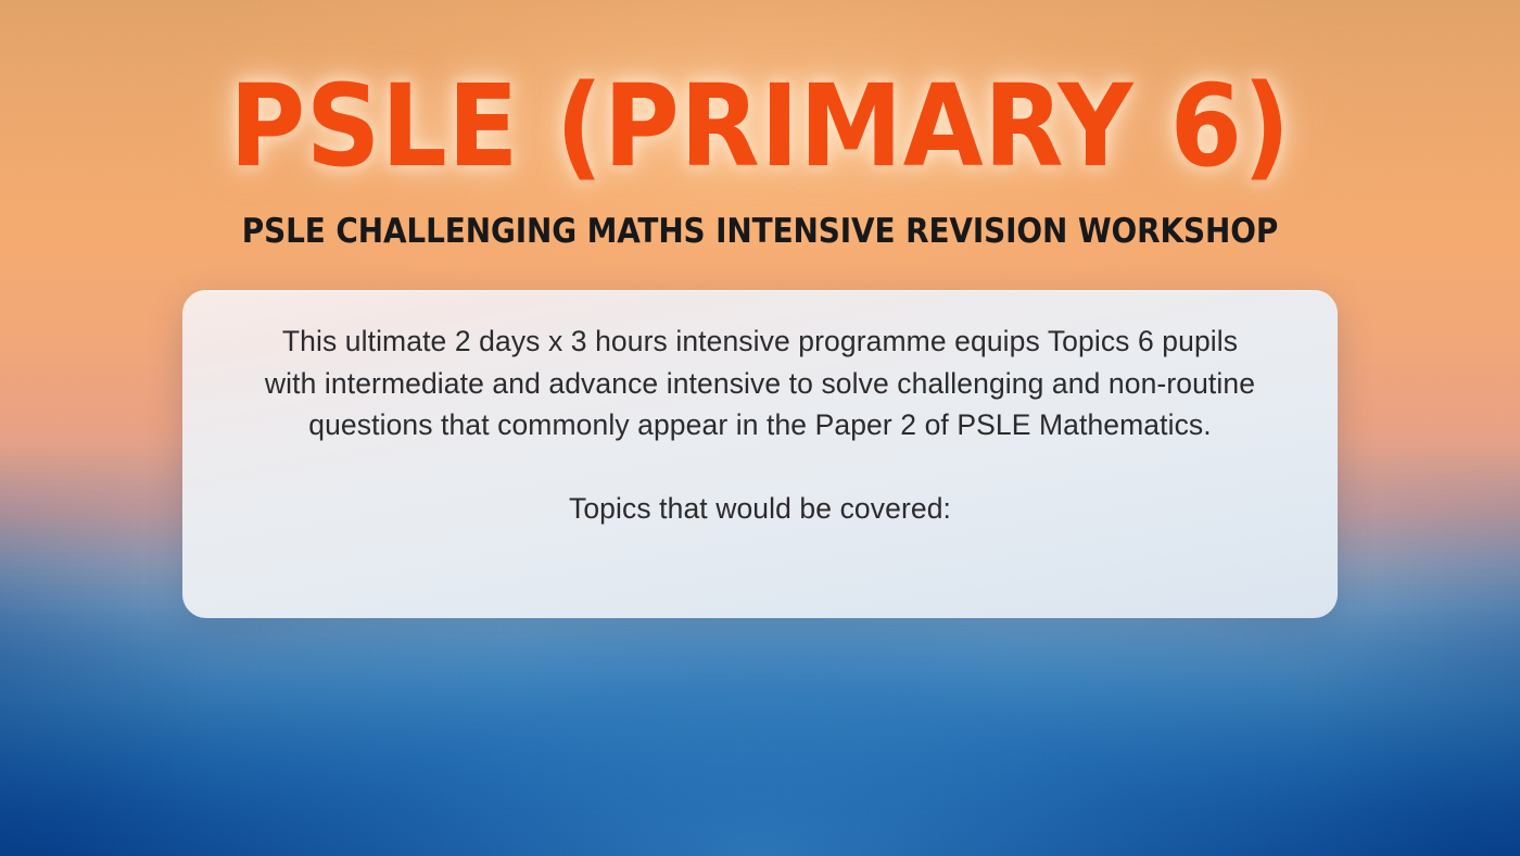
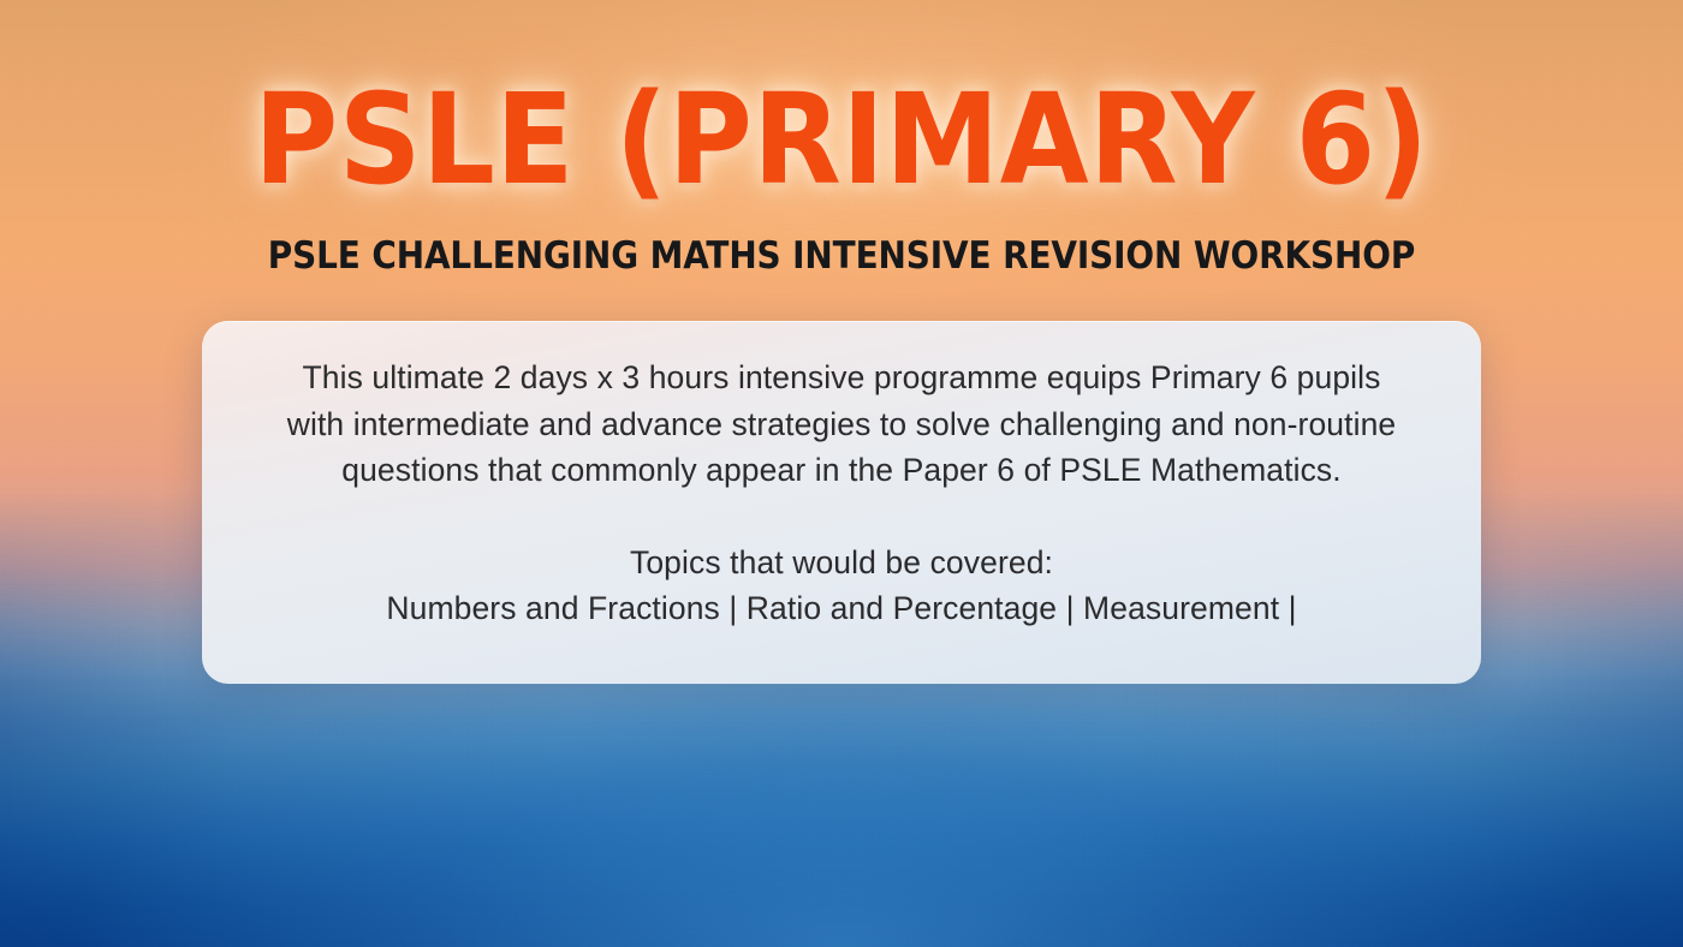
  PSLE (PRIMARY 6)
  PSLE CHALLENGING MATHS INTENSIVE REVISION WORKSHOP
- This ultimate 2 days x 3 hours intensive programme equips Topics 6 pupils
+ This ultimate 2 days x 3 hours intensive programme equips Primary 6 pupils
- with intermediate and advance intensive to solve challenging and non-routine
+ with intermediate and advance strategies to solve challenging and non-routine
- questions that commonly appear in the Paper 2 of PSLE Mathematics.
+ questions that commonly appear in the Paper 6 of PSLE Mathematics.
  Topics that would be covered:
+ Numbers and Fractions | Ratio and Percentage | Measurement |
